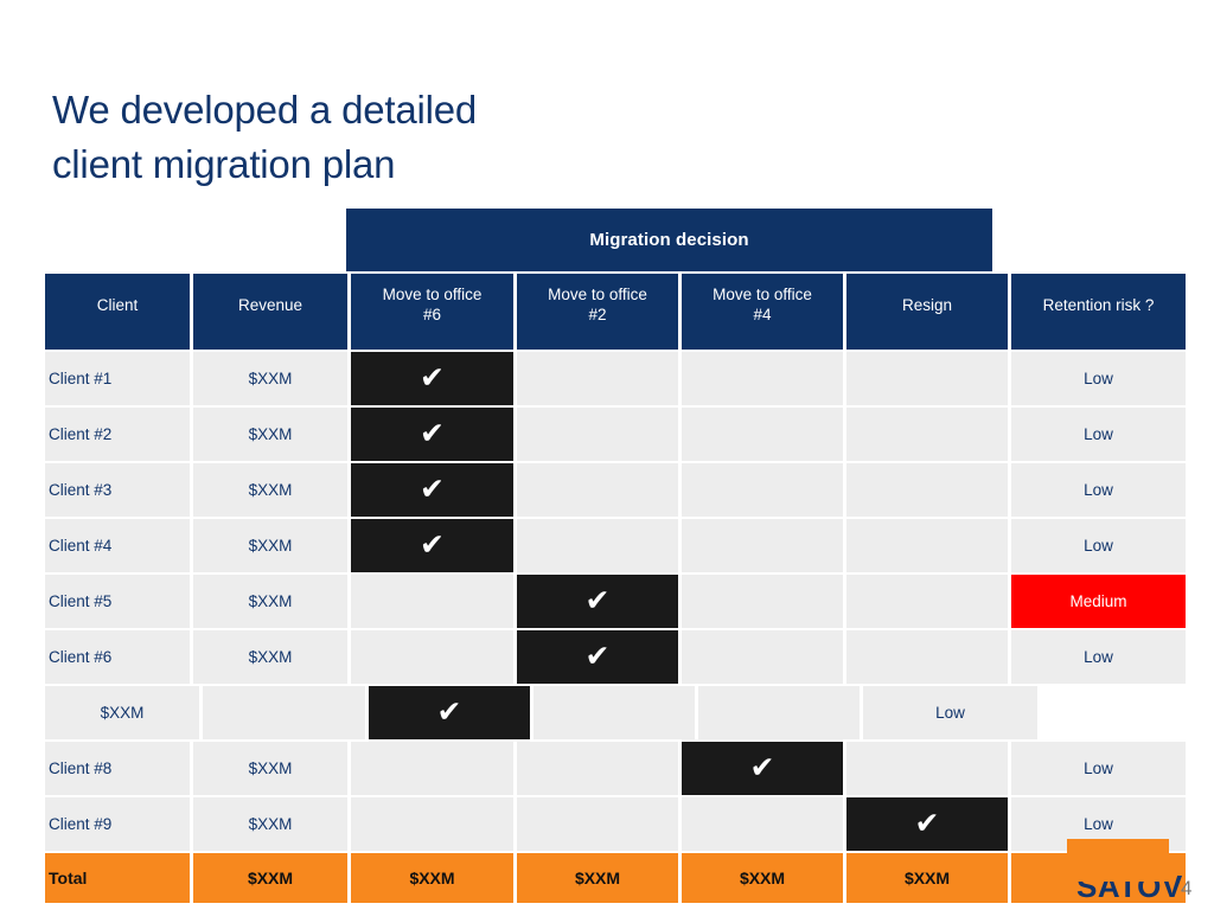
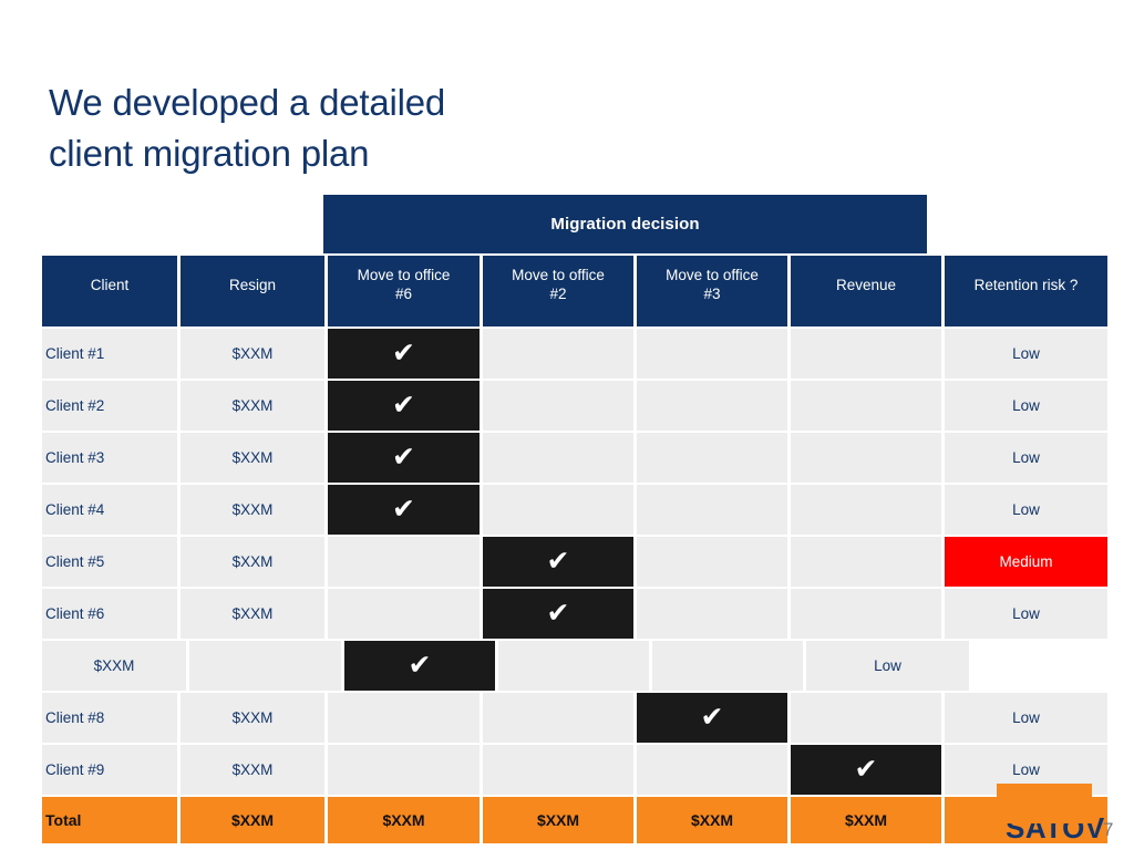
  We developed a detailed
  client migration plan
  Migration decision
  Client
- Revenue
+ Resign
  Move to office
  #6
  Move to office
  #2
  Move to office
- #4
+ #3
- Resign
+ Revenue
  Retention risk ?
  Client #1
  $XXM
  ✔
  Low
  Client #2
  $XXM
  ✔
  Low
  Client #3
  $XXM
  ✔
  Low
  Client #4
  $XXM
  ✔
  Low
  Client #5
  $XXM
  ✔
  Medium
  Client #6
  $XXM
  ✔
  Low
  $XXM
  ✔
  Low
  Client #8
  $XXM
  ✔
  Low
  Client #9
  $XXM
  ✔
  Low
  Total
  $XXM
  $XXM
  $XXM
  $XXM
  $XXM
  SATOV
- 4
+ 7
